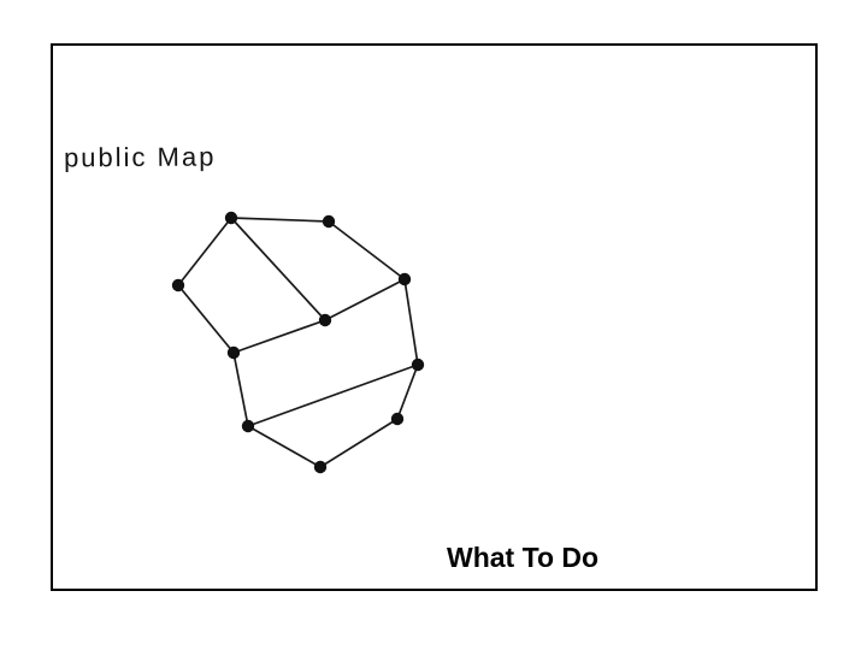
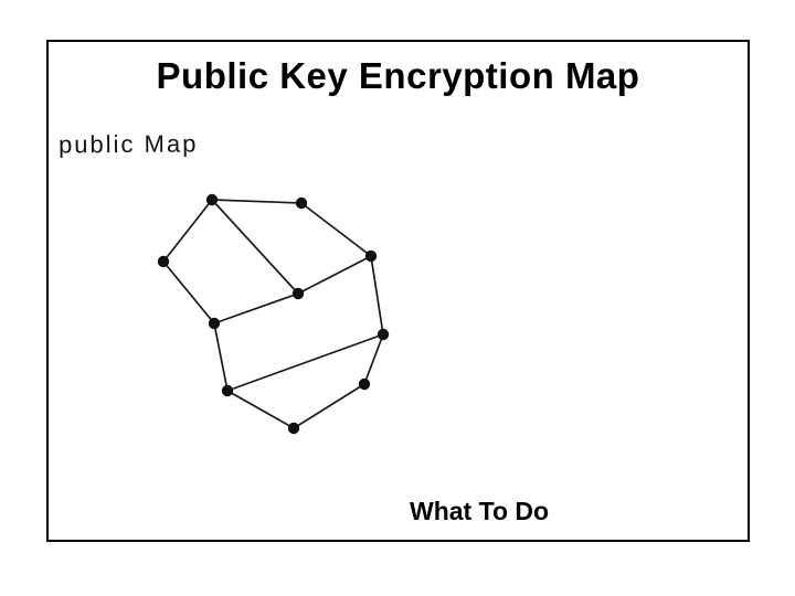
+ Public Key Encryption Map
  public Map
  What To Do
